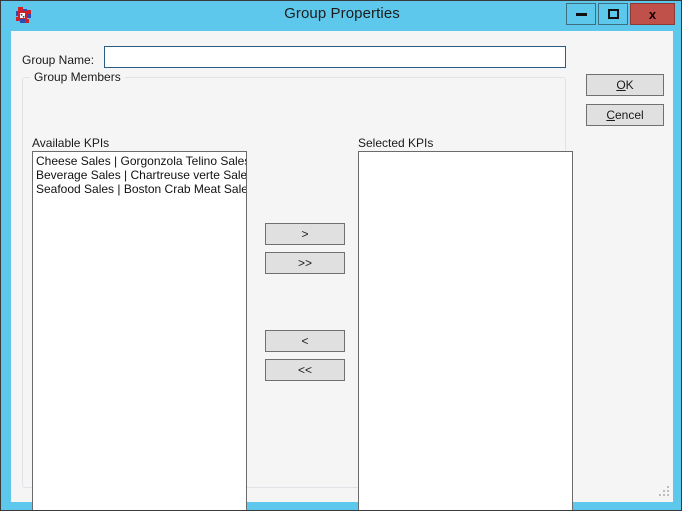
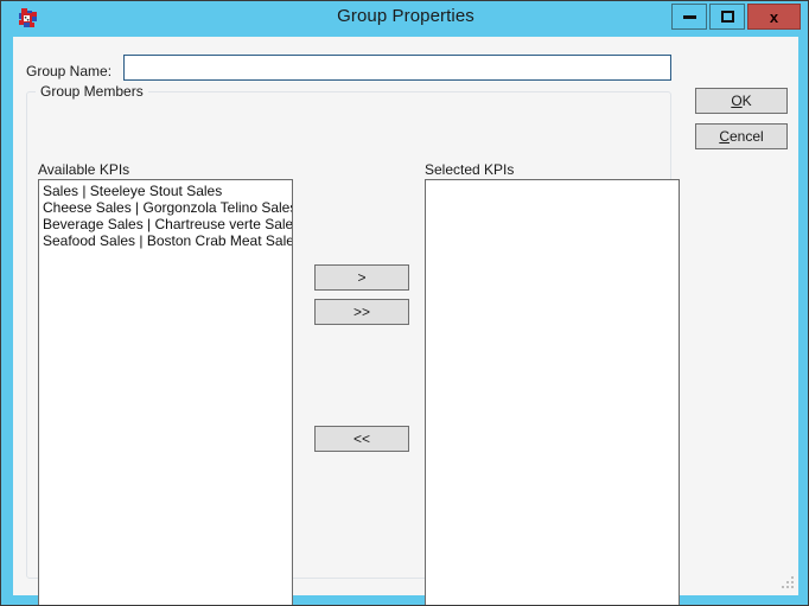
  Group Properties
  x
  Group Name:
  Group Members
  Available KPIs
+ Sales | Steeleye Stout Sales
  Cheese Sales | Gorgonzola Telino Sale
  Beverage Sales | Chartreuse verte Sale
  Seafood Sales | Boston Crab Meat Sale
  Selected KPIs
  >
  >>
- <
  <<
  OK
  Cencel
